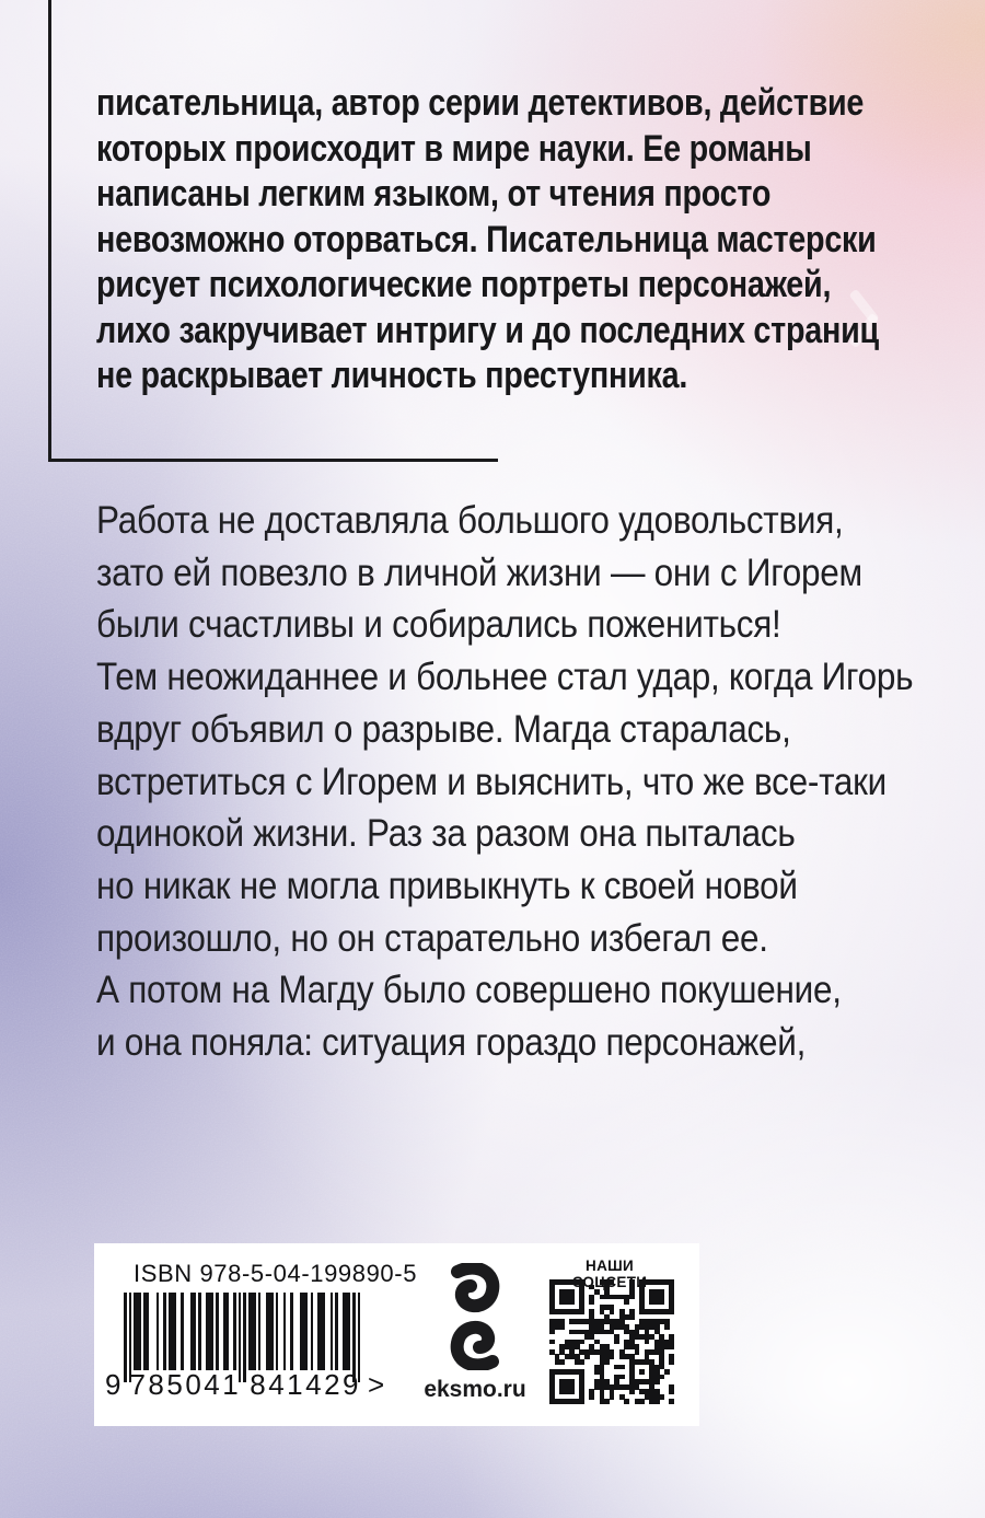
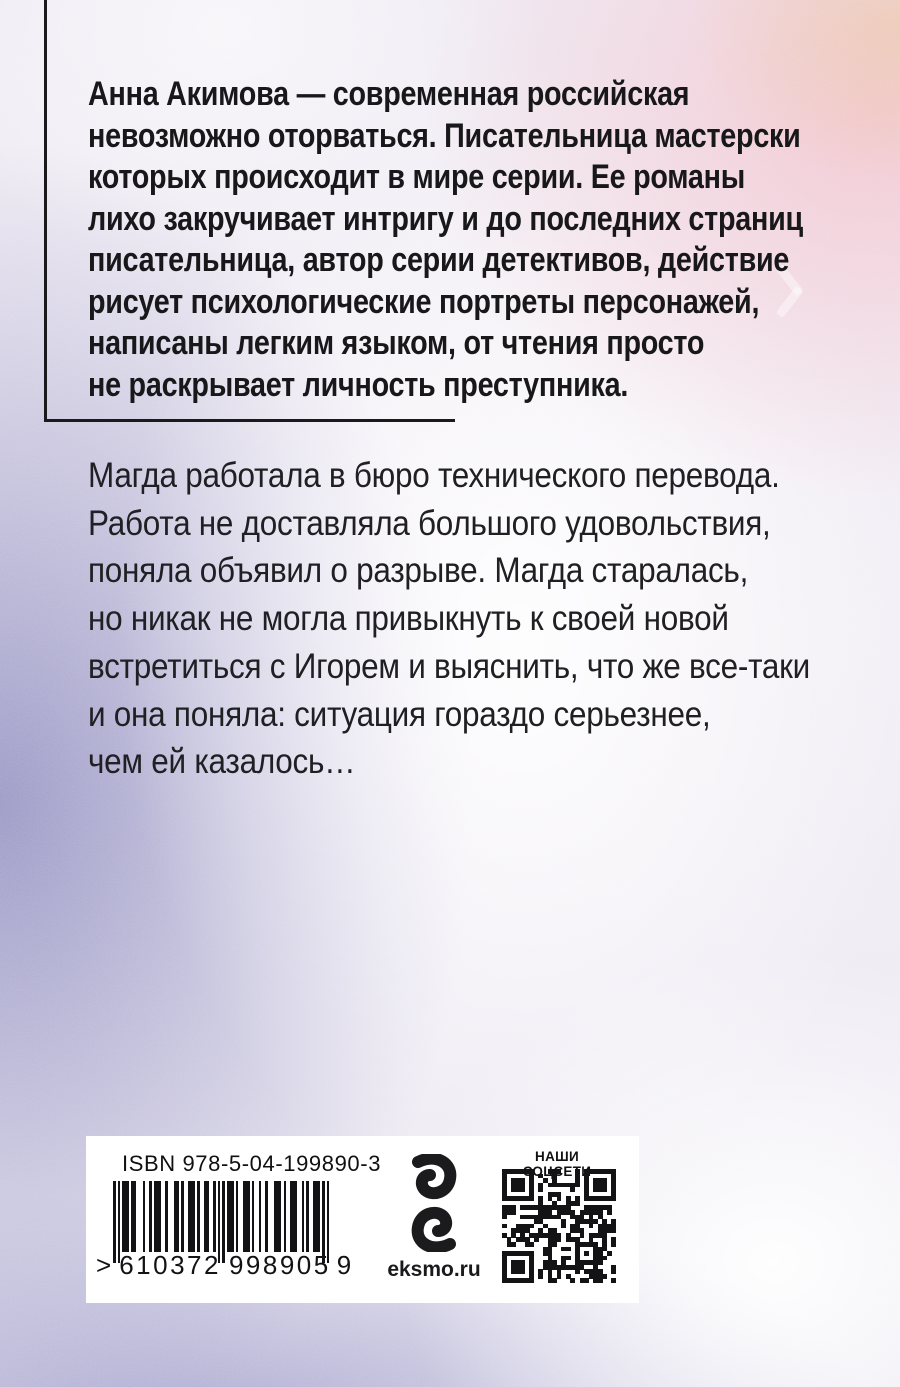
+ Анна Акимова — современная российская
- писательница, автор серии детективов, действие
+ невозможно оторваться. Писательница мастерски
- которых происходит в мире науки. Ее романы
+ которых происходит в мире серии. Ее романы
- написаны легким языком, от чтения просто
+ лихо закручивает интригу и до последних страниц
- невозможно оторваться. Писательница мастерски
+ писательница, автор серии детективов, действие
  рисует психологические портреты персонажей,
- лихо закручивает интригу и до последних страниц
+ написаны легким языком, от чтения просто
  не раскрывает личность преступника.
+ Магда работала в бюро технического перевода.
  Работа не доставляла большого удовольствия,
- зато ей повезло в личной жизни — они с Игорем
- были счастливы и собирались пожениться!
- Тем неожиданнее и больнее стал удар, когда Игорь
- вдруг объявил о разрыве. Магда старалась,
+ поняла объявил о разрыве. Магда старалась,
- встретиться с Игорем и выяснить, что же все-таки
+ но никак не могла привыкнуть к своей новой
- одинокой жизни. Раз за разом она пыталась
- но никак не могла привыкнуть к своей новой
+ встретиться с Игорем и выяснить, что же все-таки
- произошло, но он старательно избегал ее.
- А потом на Магду было совершено покушение,
- и она поняла: ситуация гораздо персонажей,
+ и она поняла: ситуация гораздо серьезнее,
+ чем ей казалось…
- ISBN 978-5-04-199890-5
+ ISBN 978-5-04-199890-3
- 9
+ >
- 785041
+ 610372
- 841429
+ 998905
- >
+ 9
  eksmo.ru
